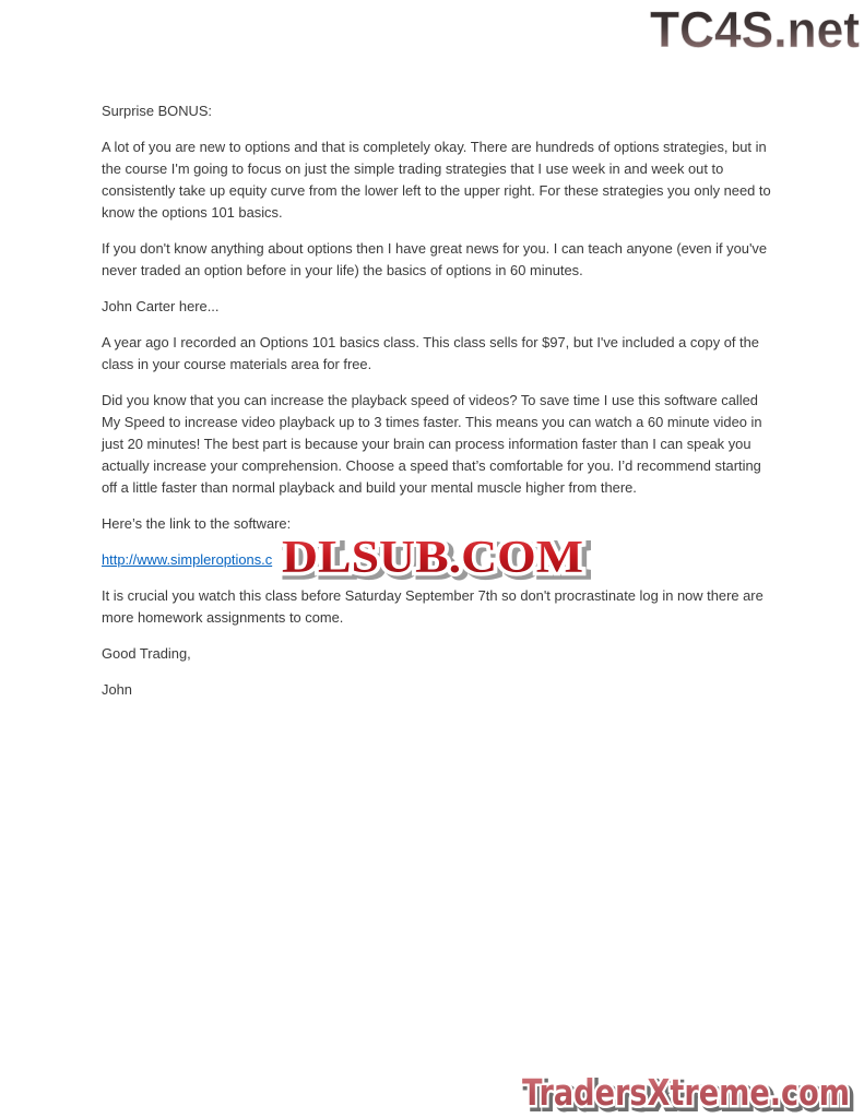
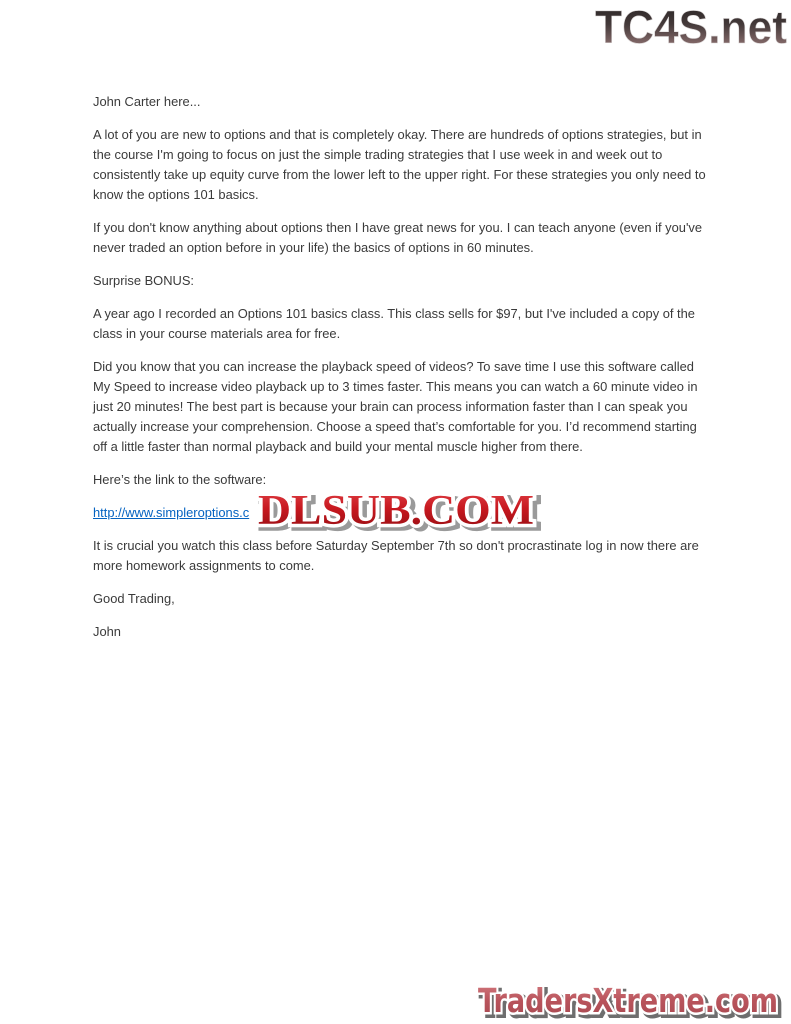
  TC4S.net
- Surprise BONUS:
+ John Carter here...
  A lot of you are new to options and that is completely okay. There are hundreds of options strategies, but in the course I'm going to focus on just the simple trading strategies that I use week in and week out to consistently take up equity curve from the lower left to the upper right. For these strategies you only need to know the options 101 basics.
  If you don't know anything about options then I have great news for you. I can teach anyone (even if you've never traded an option before in your life) the basics of options in 60 minutes.
- John Carter here...
+ Surprise BONUS:
  A year ago I recorded an Options 101 basics class. This class sells for $97, but I've included a copy of the class in your course materials area for free.
  Did you know that you can increase the playback speed of videos? To save time I use this software called My Speed to increase video playback up to 3 times faster. This means you can watch a 60 minute video in just 20 minutes! The best part is because your brain can process information faster than I can speak you actually increase your comprehension. Choose a speed that’s comfortable for you. I’d recommend starting off a little faster than normal playback and build your mental muscle higher from there.
  Here’s the link to the software:
  http://www.simpleroptions.c
  It is crucial you watch this class before Saturday September 7th so don't procrastinate log in now there are more homework assignments to come.
  Good Trading,
  John
  DLSUB.COM
  TradersXtreme.com
